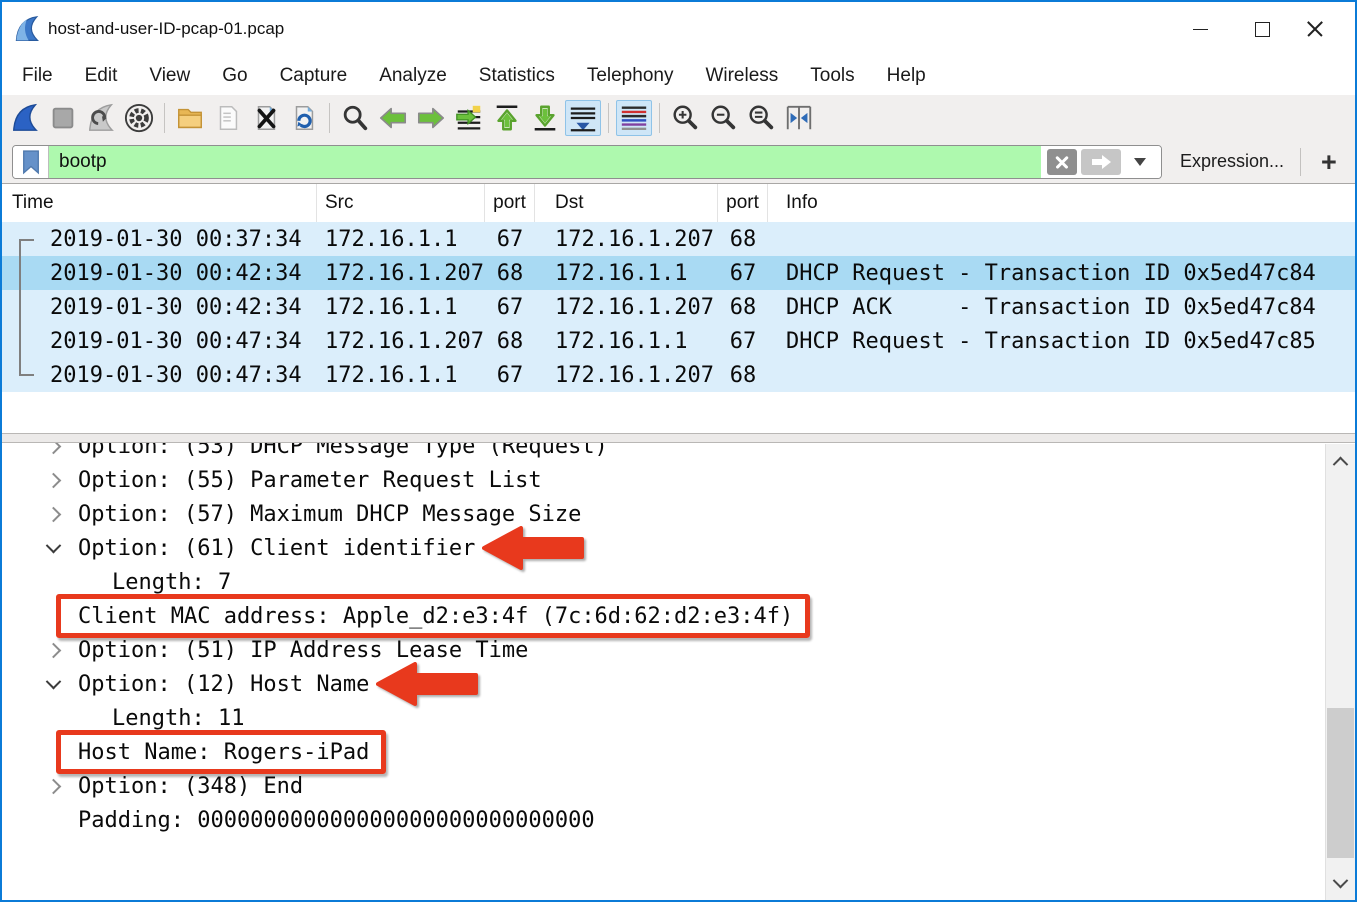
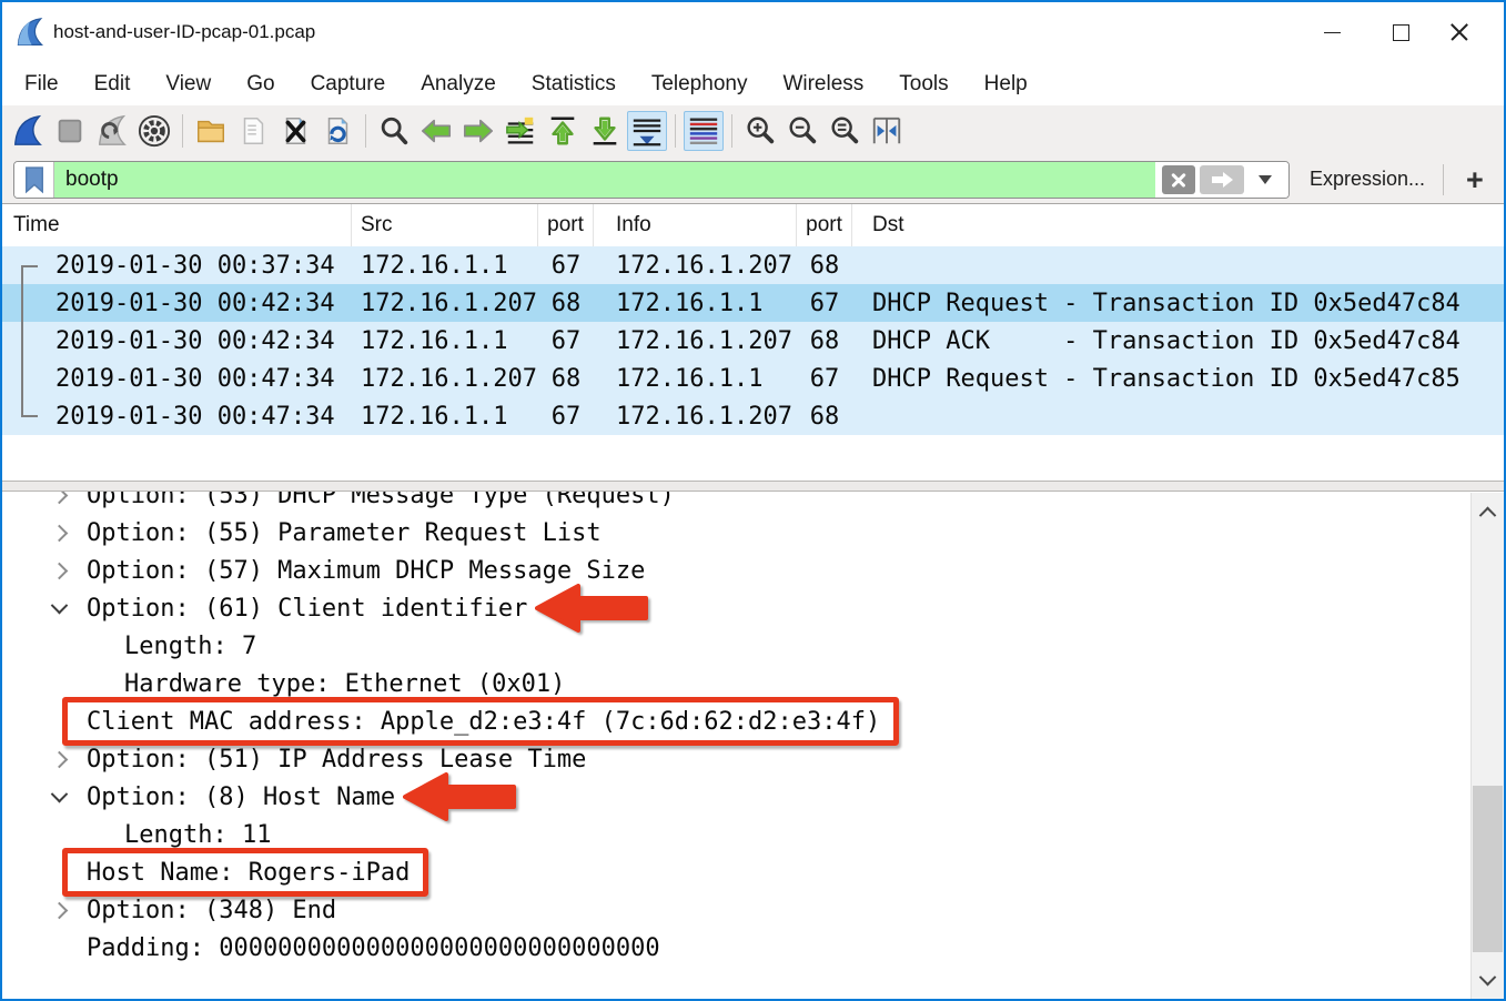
  host-and-user-ID-pcap-01.pcap
  File
  Edit
  View
  Go
  Capture
  Analyze
  Statistics
  Telephony
  Wireless
  Tools
  Help
  bootp
  Expression...
  +
  Time
  Src
  port
- Dst
+ Info
  port
- Info
+ Dst
  2019-01-30 00:37:34
  172.16.1.1
  67
  172.16.1.207
  68
  2019-01-30 00:42:34
  172.16.1.207
  68
  172.16.1.1
  67
  DHCP Request - Transaction ID 0x5ed47c84
  2019-01-30 00:42:34
  172.16.1.1
  67
  172.16.1.207
  68
  DHCP ACK - Transaction ID 0x5ed47c84
  2019-01-30 00:47:34
  172.16.1.207
  68
  172.16.1.1
  67
  DHCP Request - Transaction ID 0x5ed47c85
  2019-01-30 00:47:34
  172.16.1.1
  67
  172.16.1.207
  68
  Option: (53) DHCP Message Type (Request)
  Option: (55) Parameter Request List
  Option: (57) Maximum DHCP Message Size
  Option: (61) Client identifier
  Length: 7
+ Hardware type: Ethernet (0x01)
  Client MAC address: Apple_d2:e3:4f (7c:6d:62:d2:e3:4f)
  Option: (51) IP Address Lease Time
- Option: (12) Host Name
+ Option: (8) Host Name
  Length: 11
  Host Name: Rogers-iPad
  Option: (348) End
  Padding: 000000000000000000000000000000
